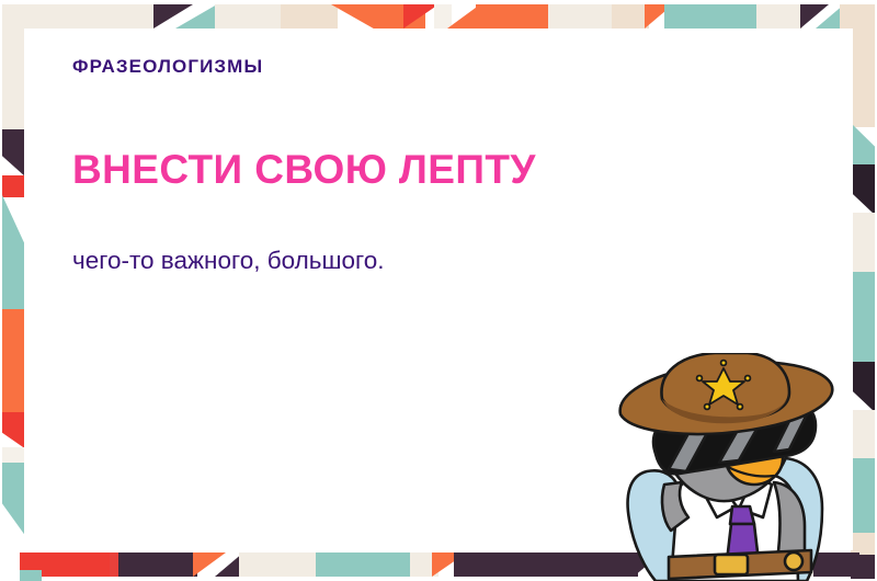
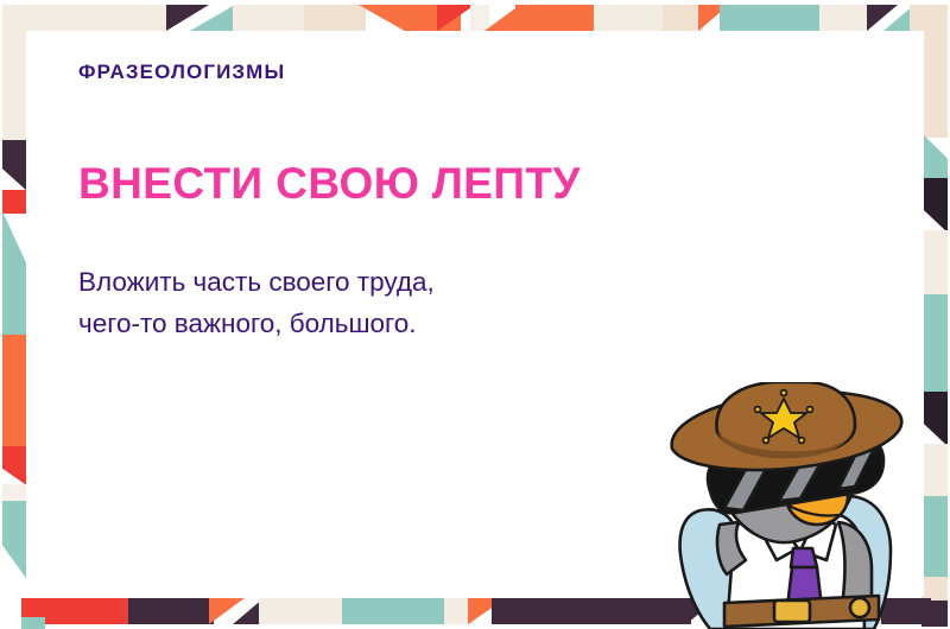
  ФРАЗЕОЛОГИЗМЫ
  ВНЕСТИ СВОЮ ЛЕПТУ
+ Вложить часть своего труда,
  чего-то важного, большого.
